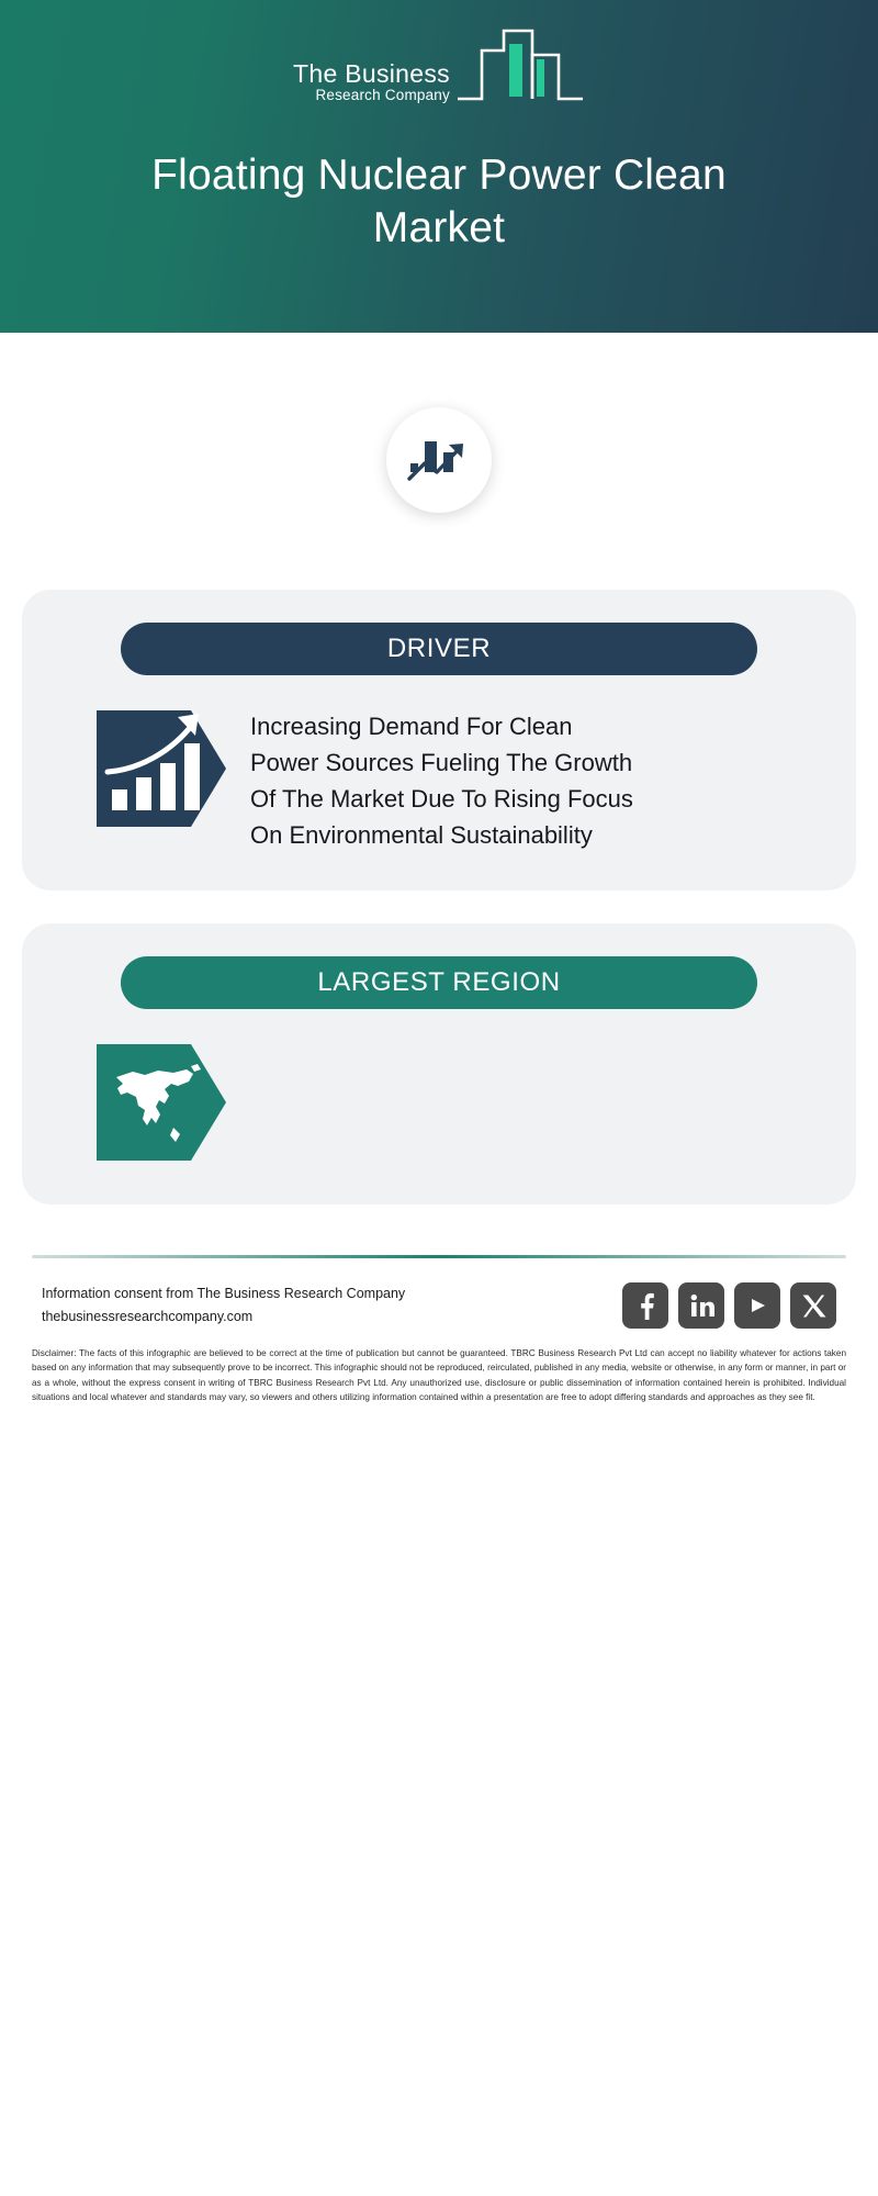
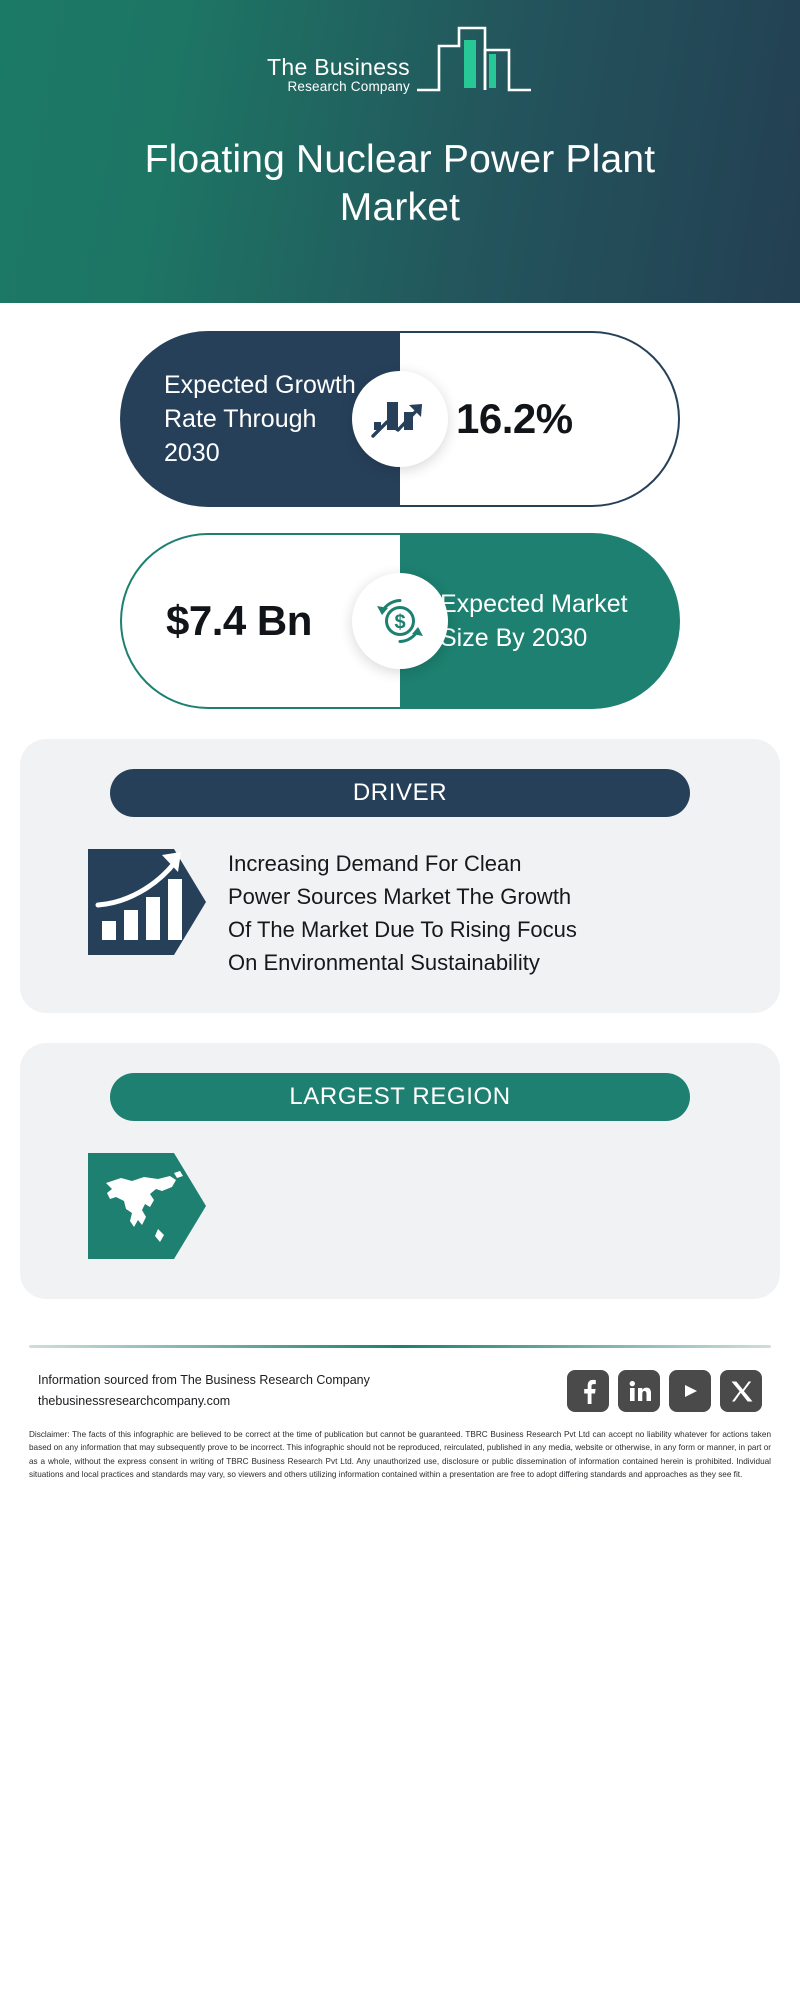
  The Business
  Research Company
- Floating Nuclear Power Clean Market
+ Floating Nuclear Power Plant Market
+ Expected Growth Rate Through 2030
+ 16.2%
+ $7.4 Bn
+ Expected Market Size By 2030
+ $
  DRIVER
- Increasing Demand For Clean Power Sources Fueling The Growth Of The Market Due To Rising Focus On Environmental Sustainability
+ Increasing Demand For Clean Power Sources Market The Growth Of The Market Due To Rising Focus On Environmental Sustainability
  LARGEST REGION
- Information consent from The Business Research Company
+ Information sourced from The Business Research Company
  thebusinessresearchcompany.com
- Disclaimer: The facts of this infographic are believed to be correct at the time of publication but cannot be guaranteed. TBRC Business Research Pvt Ltd can accept no liability whatever for actions taken based on any information that may subsequently prove to be incorrect. This infographic should not be reproduced, reirculated, published in any media, website or otherwise, in any form or manner, in part or as a whole, without the express consent in writing of TBRC Business Research Pvt Ltd. Any unauthorized use, disclosure or public dissemination of information contained herein is prohibited. Individual situations and local whatever and standards may vary, so viewers and others utilizing information contained within a presentation are free to adopt differing standards and approaches as they see fit.
+ Disclaimer: The facts of this infographic are believed to be correct at the time of publication but cannot be guaranteed. TBRC Business Research Pvt Ltd can accept no liability whatever for actions taken based on any information that may subsequently prove to be incorrect. This infographic should not be reproduced, reirculated, published in any media, website or otherwise, in any form or manner, in part or as a whole, without the express consent in writing of TBRC Business Research Pvt Ltd. Any unauthorized use, disclosure or public dissemination of information contained herein is prohibited. Individual situations and local practices and standards may vary, so viewers and others utilizing information contained within a presentation are free to adopt differing standards and approaches as they see fit.
